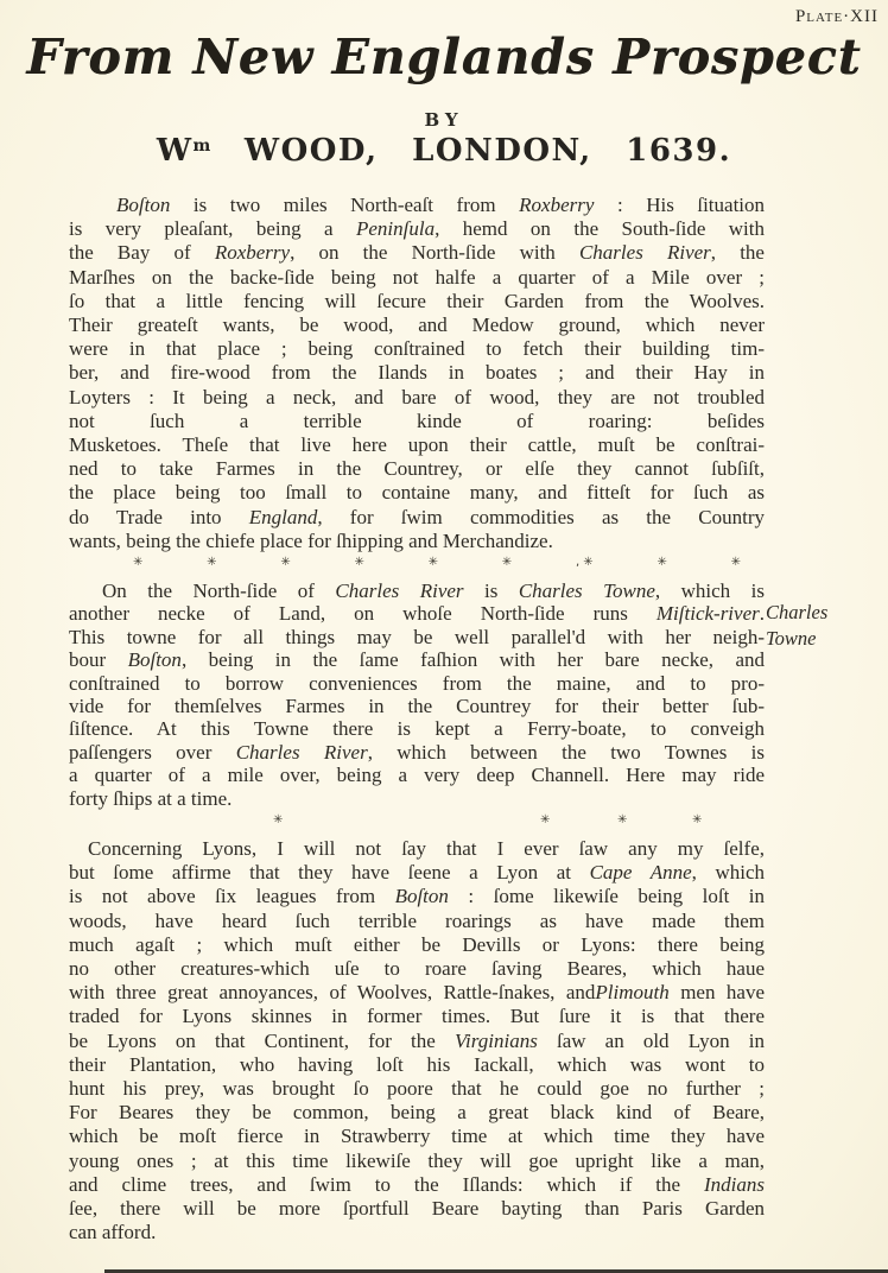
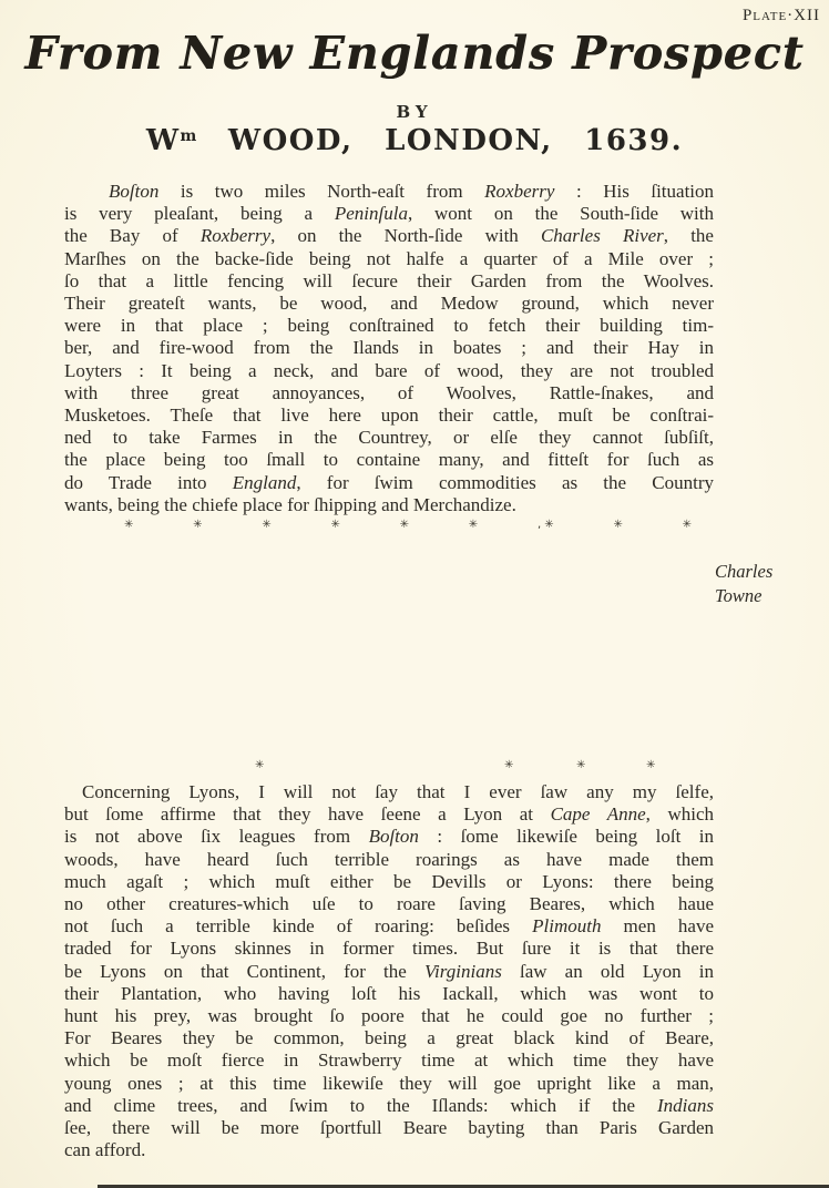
  Plate·XII
  From New Englands Prospect
  BY
  Wm WOOD, LONDON, 1639.
  Boſton is two miles North-eaſt from Roxberry : His ſituation
- is very pleaſant, being a Peninſula, hemd on the South-ſide with
+ is very pleaſant, being a Peninſula, wont on the South-ſide with
  the Bay of Roxberry, on the North-ſide with Charles River, the
  Marſhes on the backe-ſide being not halfe a quarter of a Mile over ;
  ſo that a little fencing will ſecure their Garden from the Woolves.
  Their greateſt wants, be wood, and Medow ground, which never
  were in that place ; being conſtrained to fetch their building tim-
  ber, and fire-wood from the Ilands in boates ; and their Hay in
  Loyters : It being a neck, and bare of wood, they are not troubled
- not ſuch a terrible kinde of roaring: beſides
+ with three great annoyances, of Woolves, Rattle-ſnakes, and
  Musketoes. Theſe that live here upon their cattle, muſt be conſtrai-
  ned to take Farmes in the Countrey, or elſe they cannot ſubſiſt,
  the place being too ſmall to containe many, and fitteſt for ſuch as
  do Trade into England, for ſwim commodities as the Country
  wants, being the chiefe place for ſhipping and Merchandize.
  ✳
  ✳
  ✳
  ✳
  ✳
  ✳
  , ✳
  ✳
  ✳
- On the North-ſide of Charles River is Charles Towne, which is
- another necke of Land, on whoſe North-ſide runs Miſtick-river.
- This towne for all things may be well parallel'd with her neigh-
- bour Boſton, being in the ſame faſhion with her bare necke, and
- conſtrained to borrow conveniences from the maine, and to pro-
- vide for themſelves Farmes in the Countrey for their better ſub-
- ſiſtence. At this Towne there is kept a Ferry-boate, to conveigh
- paſſengers over Charles River, which between the two Townes is
- a quarter of a mile over, being a very deep Channell. Here may ride
- forty ſhips at a time.
  ✳
  ✳
  ✳
  ✳
  Concerning Lyons, I will not ſay that I ever ſaw any my ſelfe,
  but ſome affirme that they have ſeene a Lyon at Cape Anne, which
  is not above ſix leagues from Boſton : ſome likewiſe being loſt in
  woods, have heard ſuch terrible roarings as have made them
  much agaſt ; which muſt either be Devills or Lyons: there being
  no other creatures-which uſe to roare ſaving Beares, which haue
- with three great annoyances, of Woolves, Rattle-ſnakes, andPlimouth men have
+ not ſuch a terrible kinde of roaring: beſides Plimouth men have
  traded for Lyons skinnes in former times. But ſure it is that there
  be Lyons on that Continent, for the Virginians ſaw an old Lyon in
  their Plantation, who having loſt his Iackall, which was wont to
  hunt his prey, was brought ſo poore that he could goe no further ;
  For Beares they be common, being a great black kind of Beare,
  which be moſt fierce in Strawberry time at which time they have
  young ones ; at this time likewiſe they will goe upright like a man,
  and clime trees, and ſwim to the Iſlands: which if the Indians
  ſee, there will be more ſportfull Beare bayting than Paris Garden
  can afford.
  Charles
  Towne
